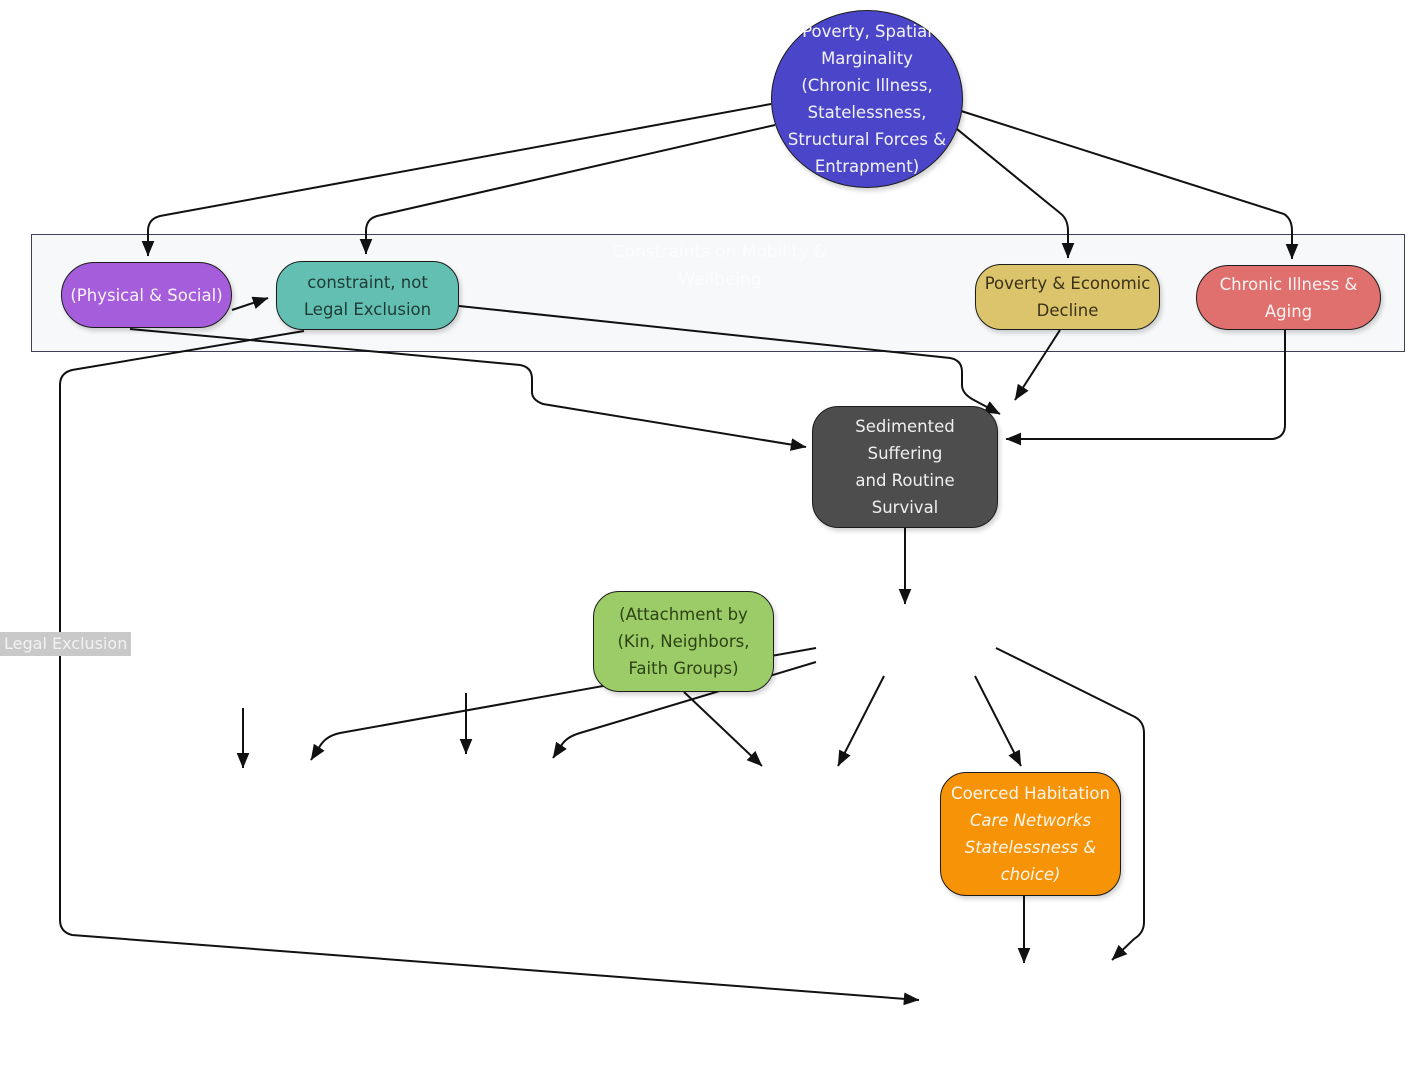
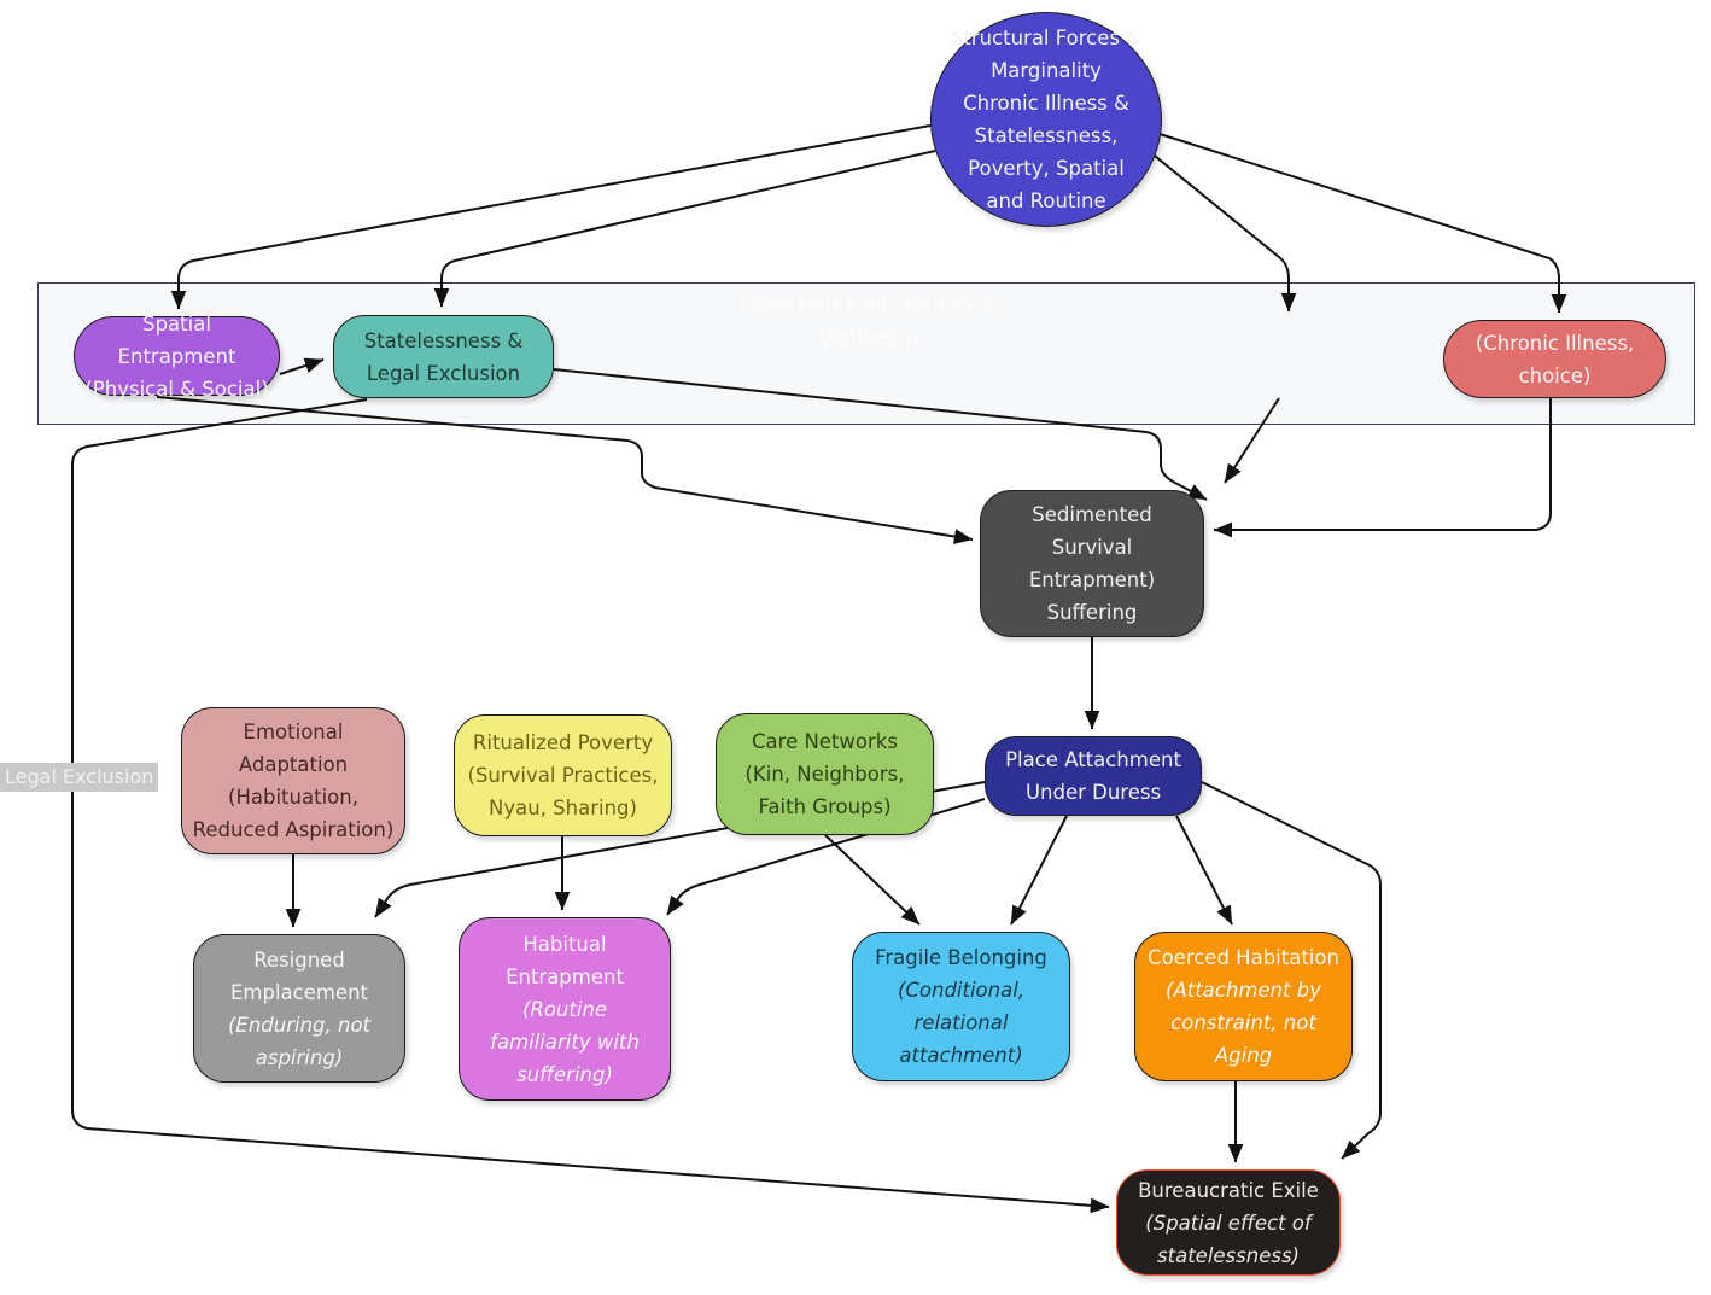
- Poverty, Spatial
+ Structural Forces &
  Marginality
- (Chronic Illness,
+ Chronic Illness &
  Statelessness,
- Structural Forces &
+ Poverty, Spatial
- Entrapment)
+ and Routine
+ Spatial Entrapment
  (Physical & Social)
- constraint, not
+ Statelessness &
  Legal Exclusion
- Poverty & Economic
- Decline
- Chronic Illness &
+ (Chronic Illness,
- Aging
+ choice)
  Sedimented
- Suffering
+ Survival
- and Routine
+ Entrapment)
- Survival
+ Suffering
+ Emotional
+ Adaptation
+ (Habituation,
+ Reduced Aspiration)
+ Ritualized Poverty
+ (Survival Practices,
+ Nyau, Sharing)
- (Attachment by
+ Care Networks
  (Kin, Neighbors,
  Faith Groups)
+ Place Attachment
+ Under Duress
+ Resigned
+ Emplacement
+ (Enduring, not
+ aspiring)
+ Habitual
+ Entrapment
+ (Routine
+ familiarity with
+ suffering)
+ Fragile Belonging
+ (Conditional,
+ relational
+ attachment)
  Coerced Habitation
- Care Networks
+ (Attachment by
- Statelessness &
+ constraint, not
- choice)
+ Aging
+ Bureaucratic Exile
+ (Spatial effect of
+ statelessness)
  Legal Exclusion
